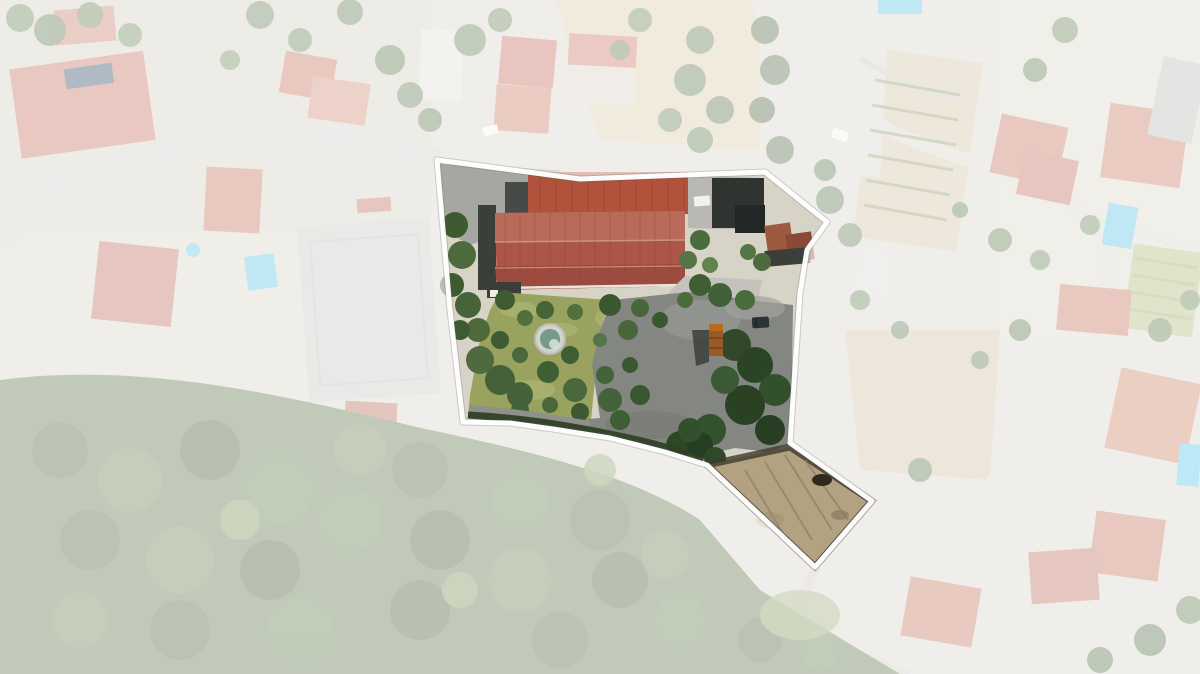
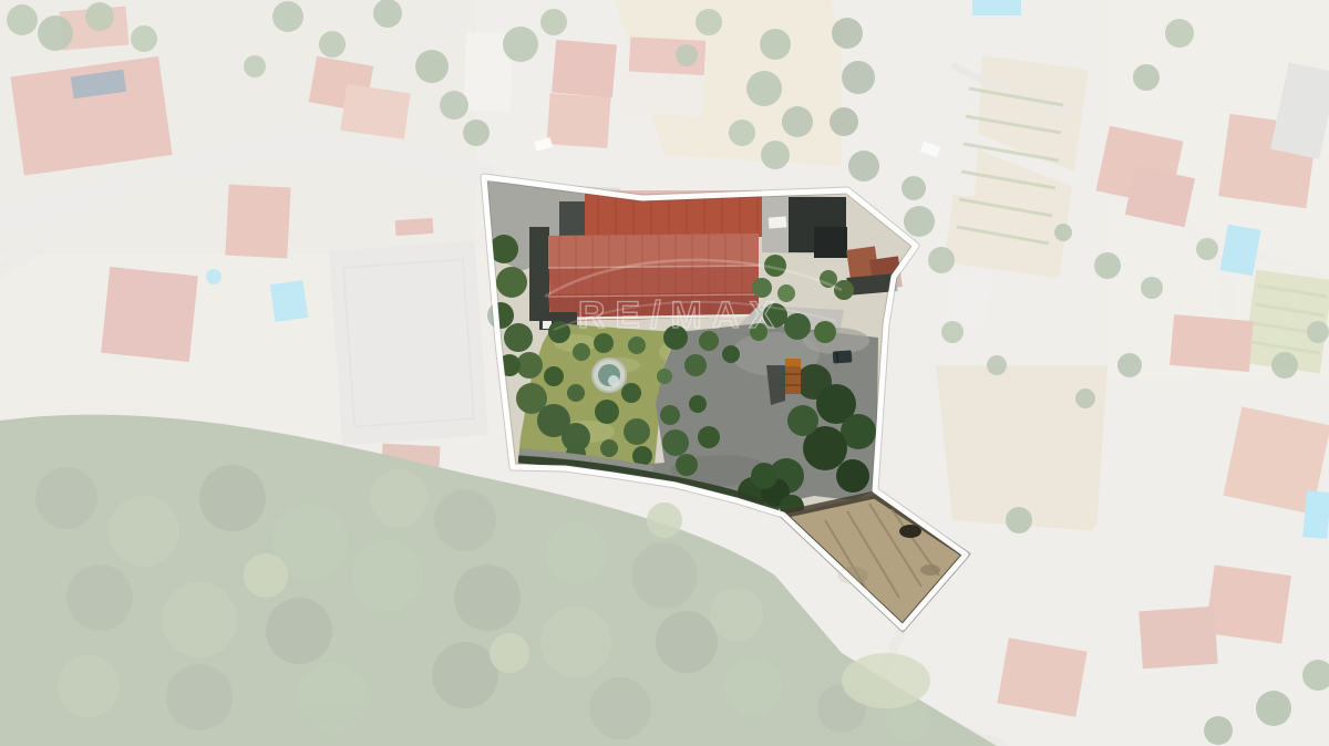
+ RE/MAX
